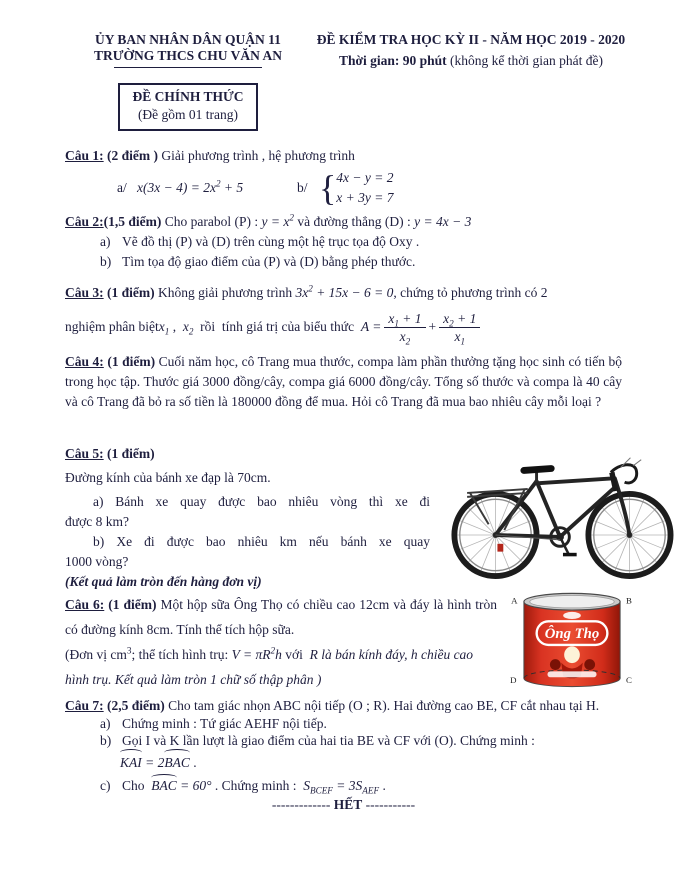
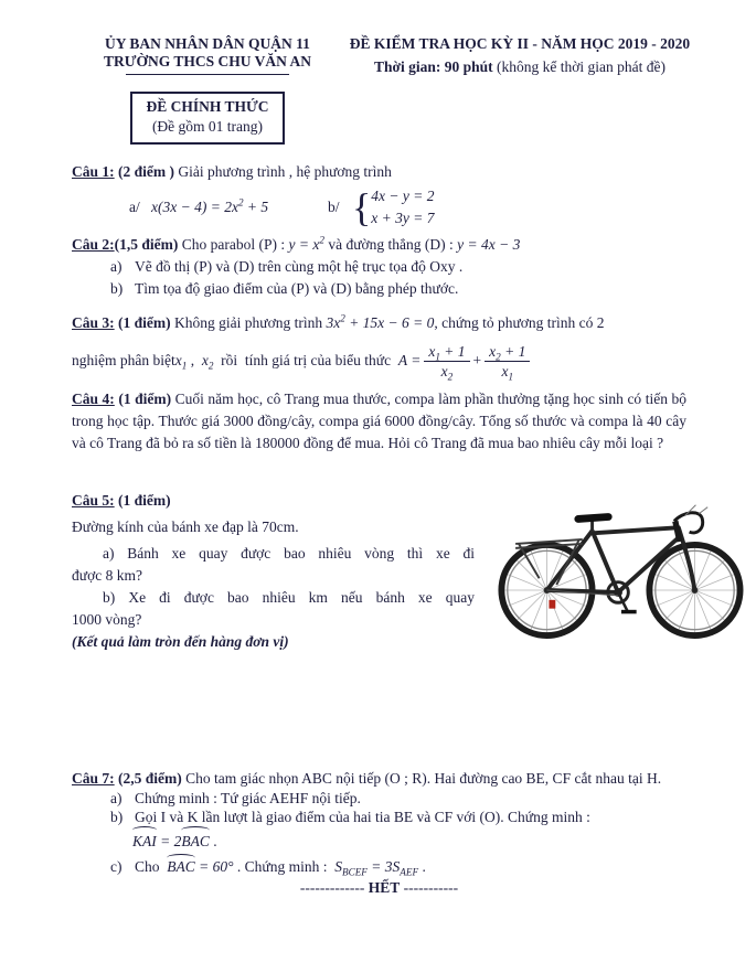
  ỦY BAN NHÂN DÂN QUẬN 11
  TRƯỜNG THCS CHU VĂN AN
  ĐỀ CHÍNH THỨC
  (Đề gồm 01 trang)
  ĐỀ KIỂM TRA HỌC KỲ II - NĂM HỌC 2019 - 2020
  Thời gian: 90 phút (không kể thời gian phát đề)
  Câu 1: (2 điểm ) Giải phương trình , hệ phương trình
  a/
  x(3x − 4) = 2x2 + 5
  b/
  {
  4x − y = 2
  x + 3y = 7
  Câu 2:(1,5 điểm) Cho parabol (P) : y = x2 và đường thẳng (D) : y = 4x − 3
  a) Vẽ đồ thị (P) và (D) trên cùng một hệ trục tọa độ Oxy .
  b) Tìm tọa độ giao điểm của (P) và (D) bằng phép thước.
  Câu 3: (1 điểm) Không giải phương trình 3x2 + 15x − 6 = 0, chứng tỏ phương trình có 2
  nghiệm phân biệt
  x1
  ,
  x2
  rồi tính giá trị của biểu thức
  A =
  x1 + 1
  x2
  +
  x2 + 1
  x1
  Câu 4: (1 điểm) Cuối năm học, cô Trang mua thước, compa làm phần thưởng tặng học sinh có tiến bộ trong học tập. Thước giá 3000 đồng/cây, compa giá 6000 đồng/cây. Tổng số thước và compa là 40 cây và cô Trang đã bỏ ra số tiền là 180000 đồng để mua. Hỏi cô Trang đã mua bao nhiêu cây mỗi loại ?
  Câu 5: (1 điểm)
  Đường kính của bánh xe đạp là 70cm.
  a) Bánh xe quay được bao nhiêu vòng thì xe đi
  được 8 km?
  b) Xe đi được bao nhiêu km nếu bánh xe quay
  1000 vòng?
  (Kết quả làm tròn đến hàng đơn vị)
- Ông Thọ
- A
- B
- D
- C
- Câu 6: (1 điểm) Một hộp sữa Ông Thọ có chiều cao 12cm và đáy là hình tròn có đường kính 8cm. Tính thể tích hộp sữa.
- (Đơn vị cm3; thể tích hình trụ: V = πR2h với R là bán kính đáy, h chiều cao hình trụ. Kết quả làm tròn 1 chữ số thập phân )
  Câu 7: (2,5 điểm) Cho tam giác nhọn ABC nội tiếp (O ; R). Hai đường cao BE, CF cắt nhau tại H.
  a) Chứng minh : Tứ giác AEHF nội tiếp.
  b) Gọi I và K lần lượt là giao điểm của hai tia BE và CF với (O). Chứng minh :
  KAI = 2BAC .
  c) Cho BAC = 60° . Chứng minh : SBCEF = 3SAEF .
  ------------- HẾT -----------
